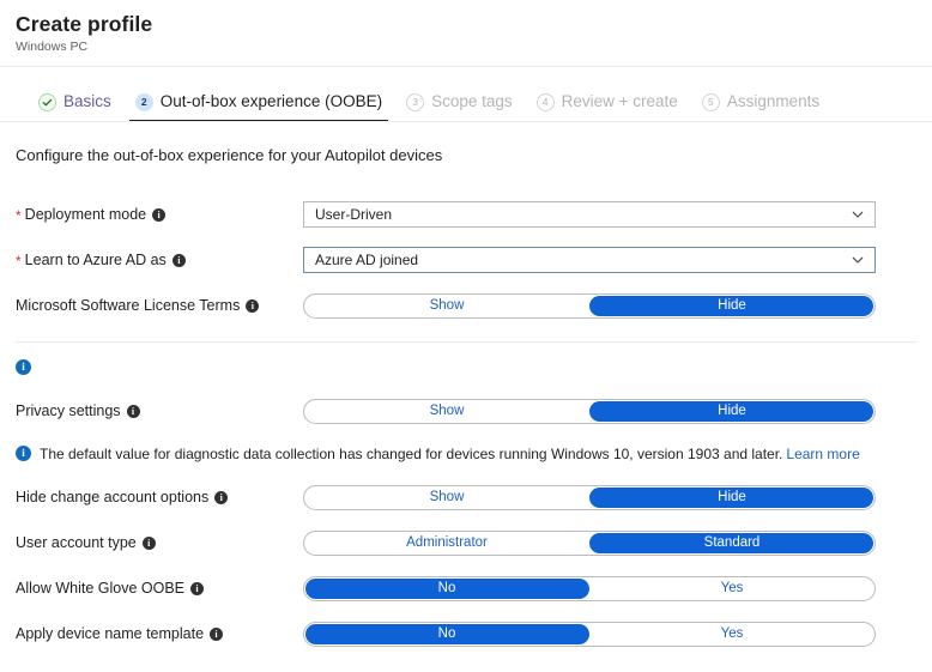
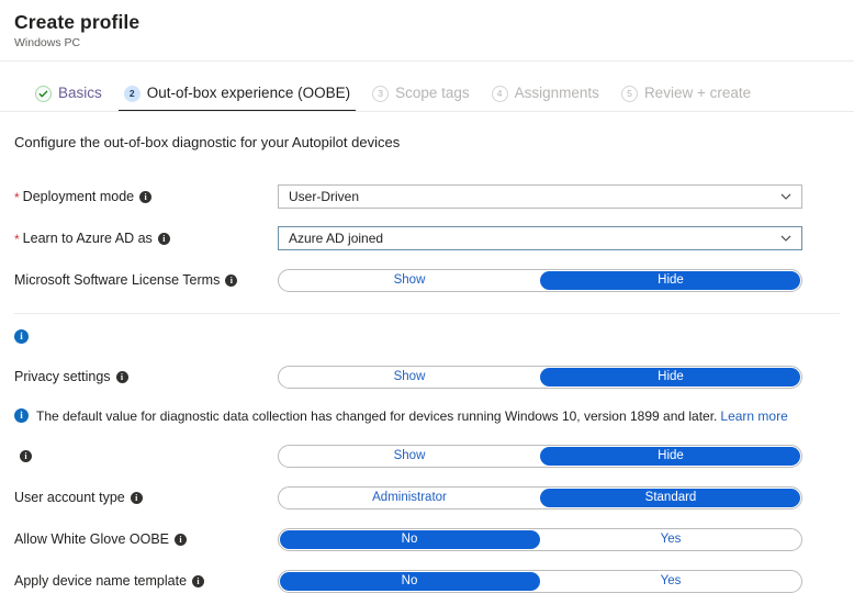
  Create profile
  Windows PC
  Basics
  2
  Out-of-box experience (OOBE)
  3
  Scope tags
  4
- Review + create
+ Assignments
  5
- Assignments
+ Review + create
- Configure the out-of-box experience for your Autopilot devices
+ Configure the out-of-box diagnostic for your Autopilot devices
  *
  Deployment mode
  i
  User-Driven
  *
  Learn to Azure AD as
  i
  Azure AD joined
  Microsoft Software License Terms
  i
  Show
  Hide
  i
  Privacy settings
  i
  Show
  Hide
  i
- The default value for diagnostic data collection has changed for devices running Windows 10, version 1903 and later. Learn more
+ The default value for diagnostic data collection has changed for devices running Windows 10, version 1899 and later. Learn more
- Hide change account options
  i
  Show
  Hide
  User account type
  i
  Administrator
  Standard
  Allow White Glove OOBE
  i
  No
  Yes
  Apply device name template
  i
  No
  Yes
